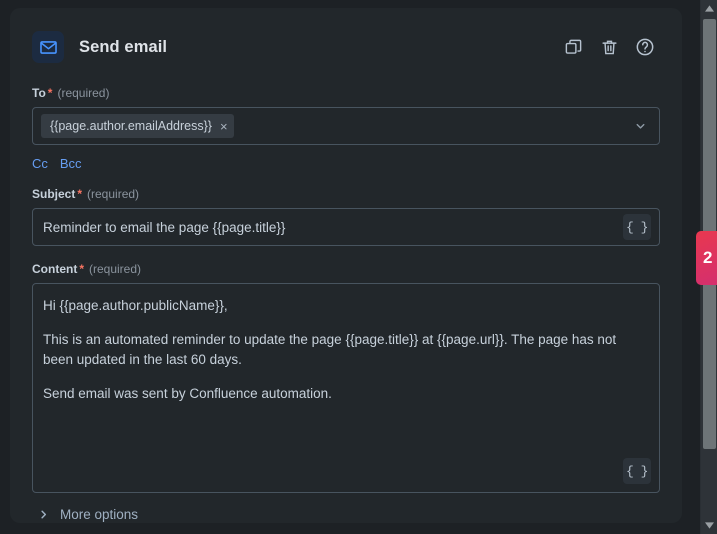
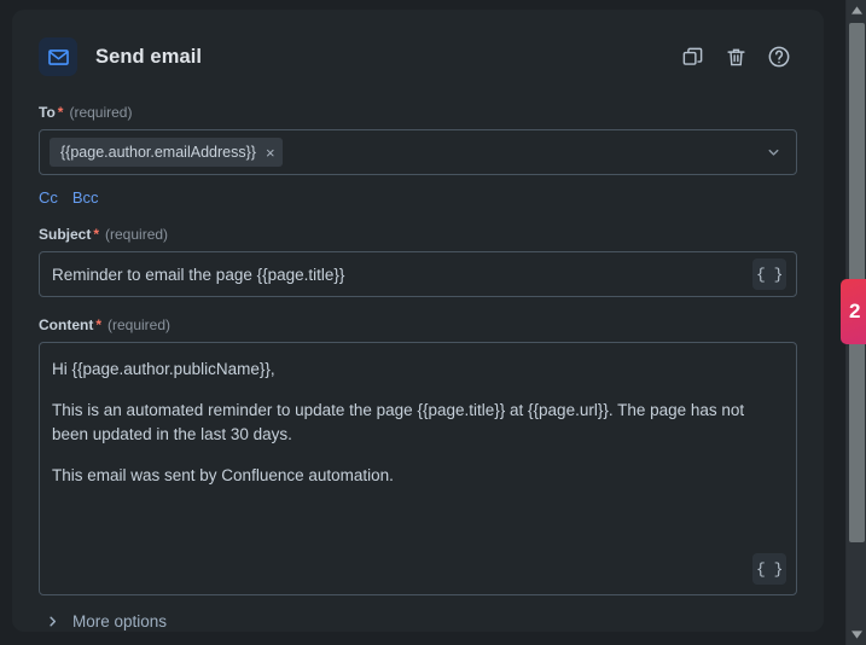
  Send email
  To
  *
  (required)
  {{page.author.emailAddress}}
  ×
  Cc
  Bcc
  Subject
  *
  (required)
  Reminder to email the page {{page.title}}
  { }
  Content
  *
  (required)
  Hi {{page.author.publicName}},
- This is an automated reminder to update the page {{page.title}} at {{page.url}}. The page has not been updated in the last 60 days.
+ This is an automated reminder to update the page {{page.title}} at {{page.url}}. The page has not been updated in the last 30 days.
- Send email was sent by Confluence automation.
+ This email was sent by Confluence automation.
  { }
  More options
  2
